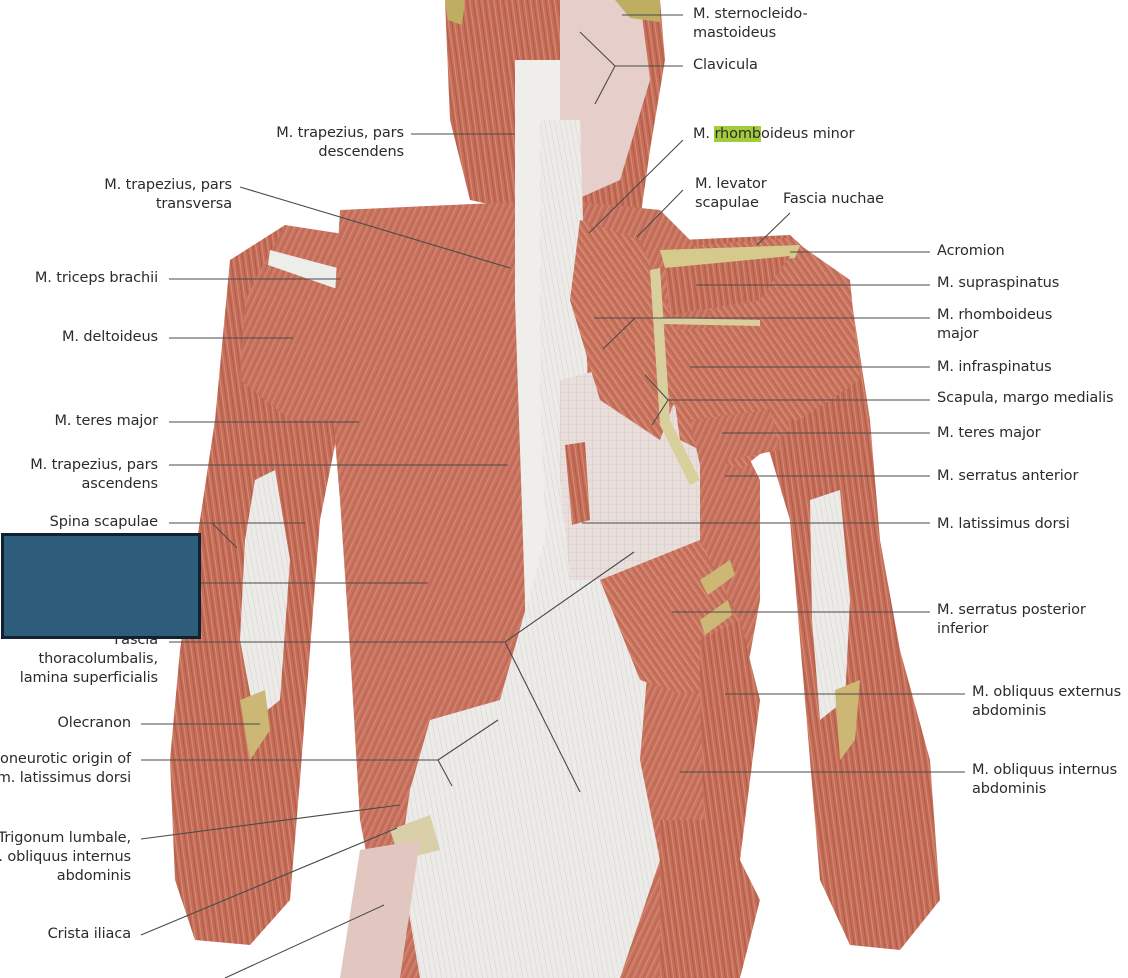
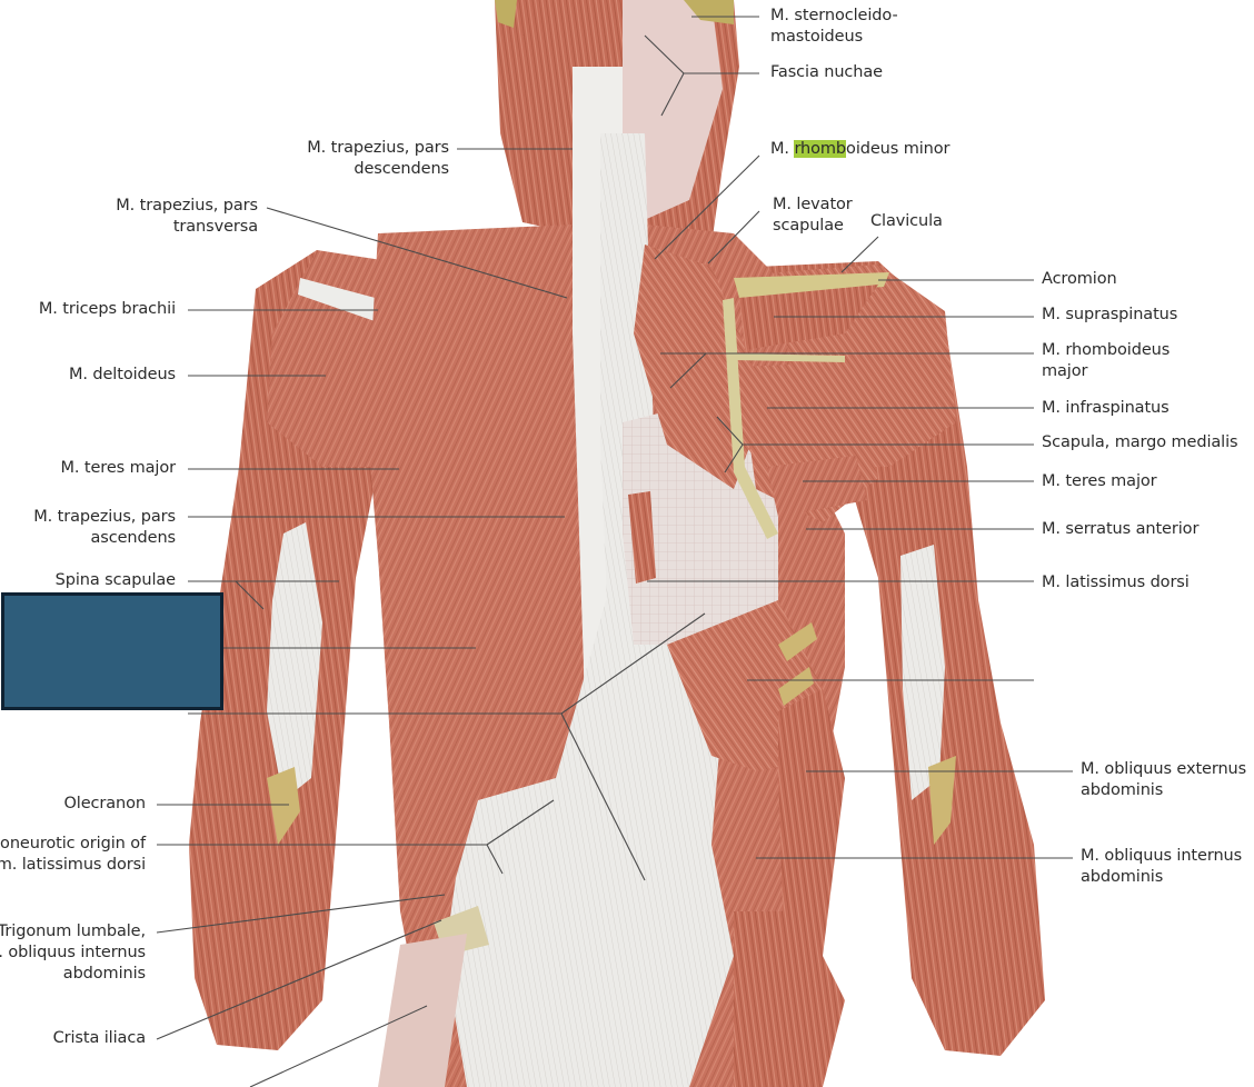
  M. trapezius, pars
  descendens
  M. trapezius, pars
  transversa
  M. triceps brachii
  M. deltoideus
  M. teres major
  M. trapezius, pars
  ascendens
  Spina scapulae
- Fascia
- thoracolumbalis,
- lamina superficialis
  Olecranon
  oneurotic origin of
  m. latissimus dorsi
  Trigonum lumbale,
  . obliquus internus
  abdominis
  Crista iliaca
  M. sternocleido-
  mastoideus
- Clavicula
+ Fascia nuchae
  M. rhomboideus minor
  M. levator
  scapulae
- Fascia nuchae
+ Clavicula
  Acromion
  M. supraspinatus
  M. rhomboideus
  major
  M. infraspinatus
  Scapula, margo medialis
  M. teres major
  M. serratus anterior
  M. latissimus dorsi
- M. serratus posterior
- inferior
  M. obliquus externus
  abdominis
  M. obliquus internus
  abdominis
